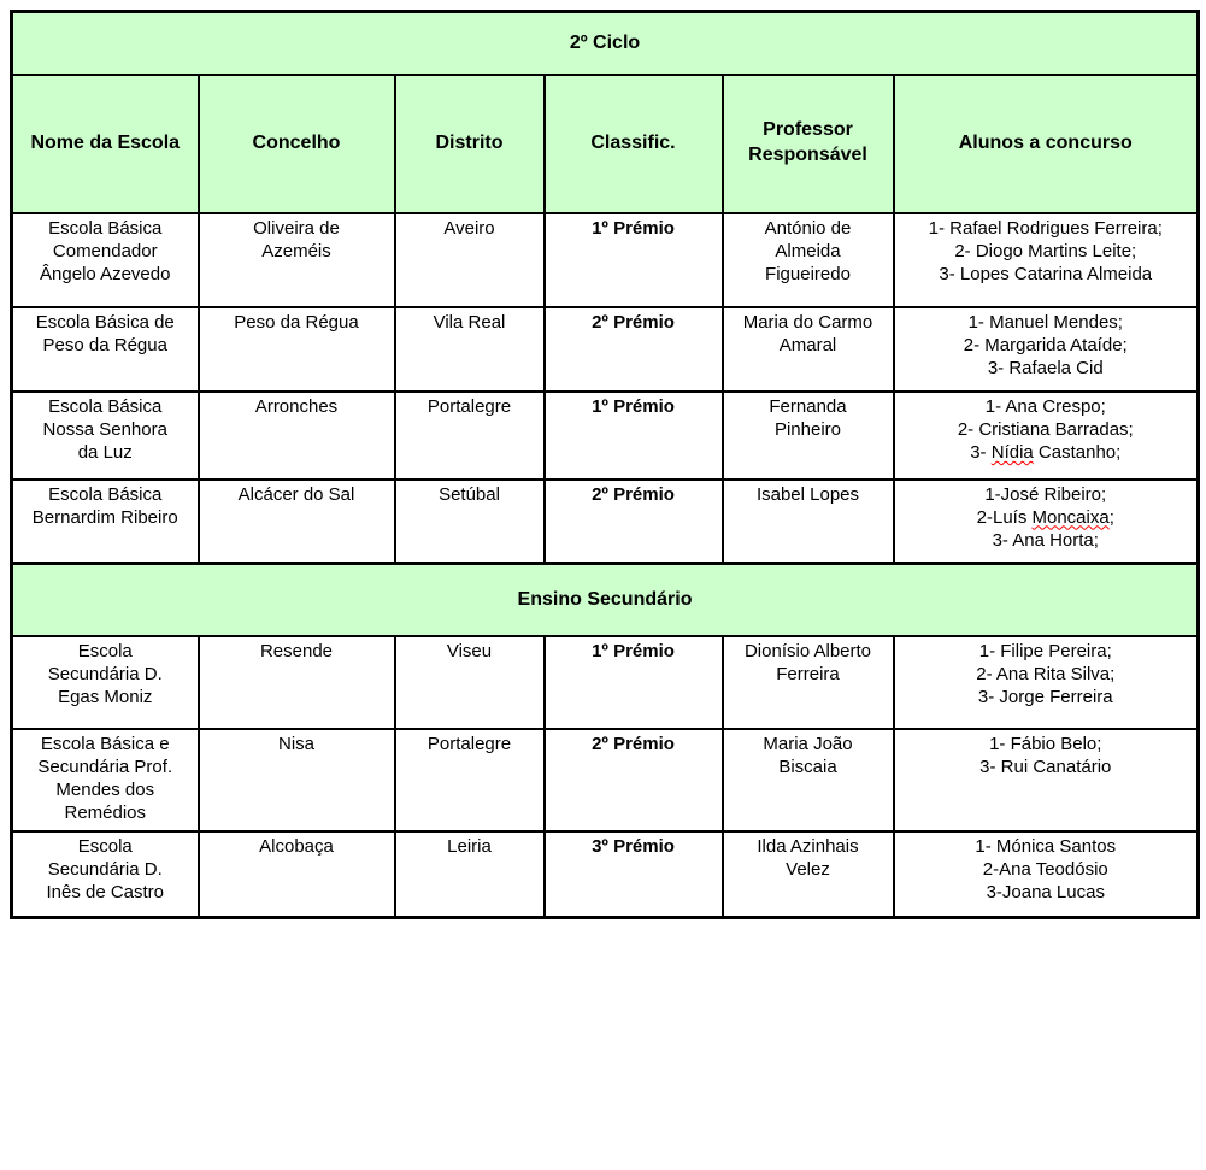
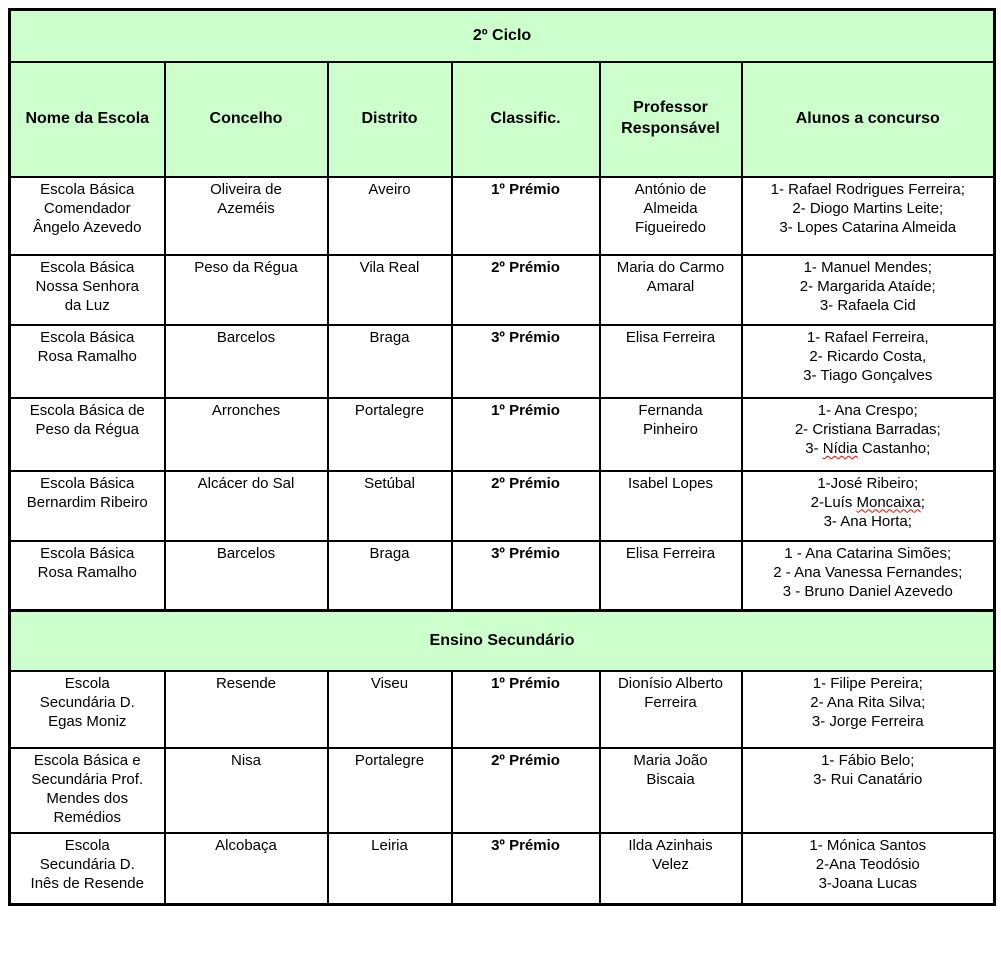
  2º Ciclo
  Nome da Escola	Concelho	Distrito	Classific.	Professor Responsável	Alunos a concurso
  Escola Básica Comendador Ângelo Azevedo	Oliveira de Azeméis	Aveiro	1º Prémio	António de Almeida Figueiredo	1- Rafael Rodrigues Ferreira; 2- Diogo Martins Leite; 3- Lopes Catarina Almeida
- Escola Básica de Peso da Régua	Peso da Régua	Vila Real	2º Prémio	Maria do Carmo Amaral	1- Manuel Mendes; 2- Margarida Ataíde; 3- Rafaela Cid
+ Escola Básica Nossa Senhora da Luz	Peso da Régua	Vila Real	2º Prémio	Maria do Carmo Amaral	1- Manuel Mendes; 2- Margarida Ataíde; 3- Rafaela Cid
+ Escola Básica Rosa Ramalho	Barcelos	Braga	3º Prémio	Elisa Ferreira	1- Rafael Ferreira, 2- Ricardo Costa, 3- Tiago Gonçalves
- Escola Básica Nossa Senhora da Luz	Arronches	Portalegre	1º Prémio	Fernanda Pinheiro	1- Ana Crespo; 2- Cristiana Barradas; 3- Nídia Castanho;
+ Escola Básica de Peso da Régua	Arronches	Portalegre	1º Prémio	Fernanda Pinheiro	1- Ana Crespo; 2- Cristiana Barradas; 3- Nídia Castanho;
  Escola Básica Bernardim Ribeiro	Alcácer do Sal	Setúbal	2º Prémio	Isabel Lopes	1-José Ribeiro; 2-Luís Moncaixa; 3- Ana Horta;
+ Escola Básica Rosa Ramalho	Barcelos	Braga	3º Prémio	Elisa Ferreira	1 - Ana Catarina Simões; 2 - Ana Vanessa Fernandes; 3 - Bruno Daniel Azevedo
  Ensino Secundário
  Escola Secundária D. Egas Moniz	Resende	Viseu	1º Prémio	Dionísio Alberto Ferreira	1- Filipe Pereira; 2- Ana Rita Silva; 3- Jorge Ferreira
  Escola Básica e Secundária Prof. Mendes dos Remédios	Nisa	Portalegre	2º Prémio	Maria João Biscaia	1- Fábio Belo; 3- Rui Canatário
- Escola Secundária D. Inês de Castro	Alcobaça	Leiria	3º Prémio	Ilda Azinhais Velez	1- Mónica Santos 2-Ana Teodósio 3-Joana Lucas
+ Escola Secundária D. Inês de Resende	Alcobaça	Leiria	3º Prémio	Ilda Azinhais Velez	1- Mónica Santos 2-Ana Teodósio 3-Joana Lucas
